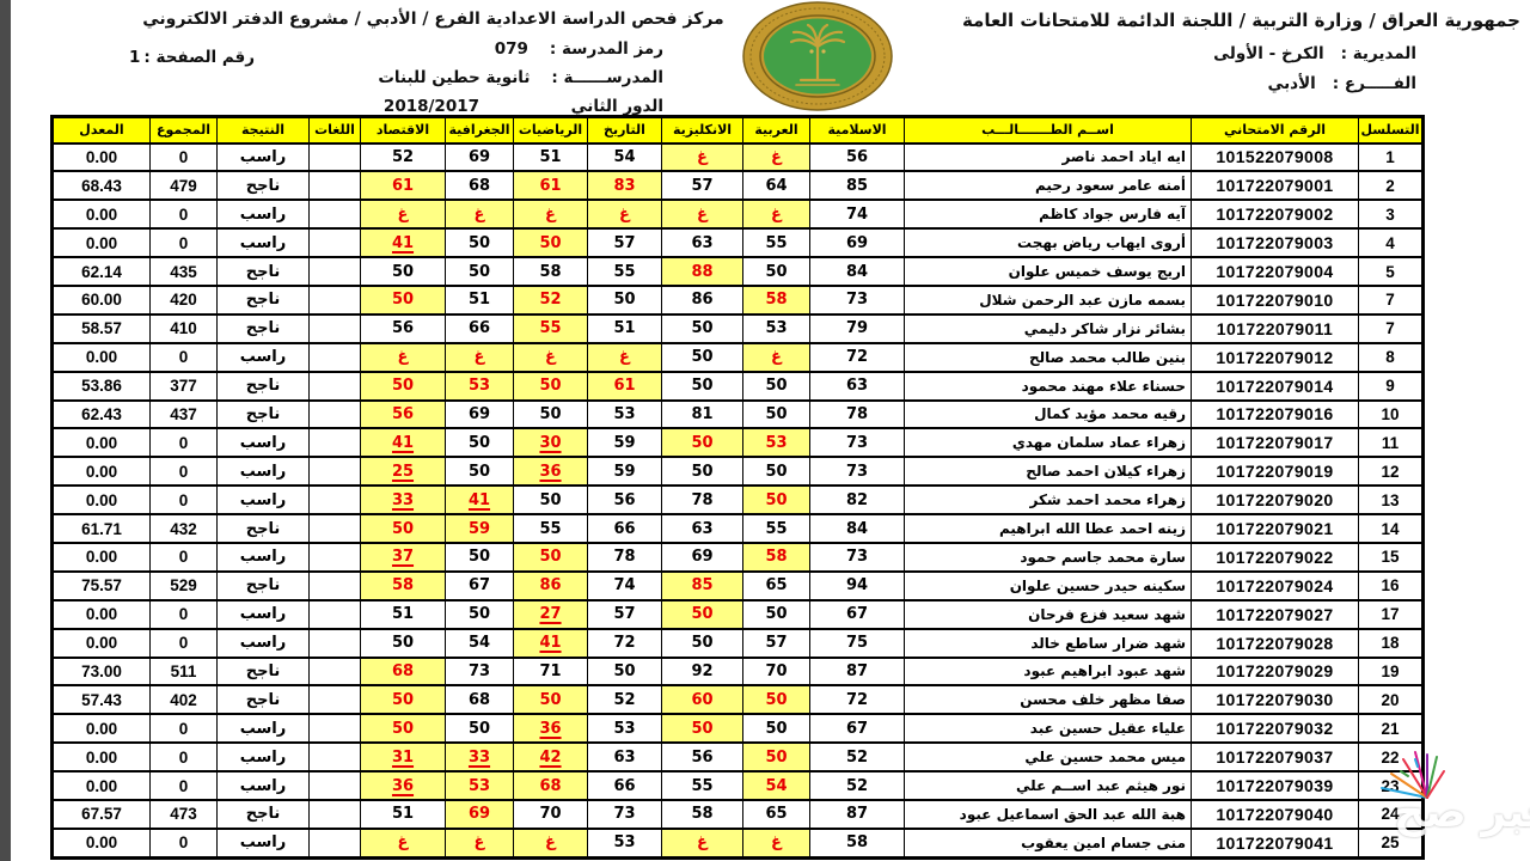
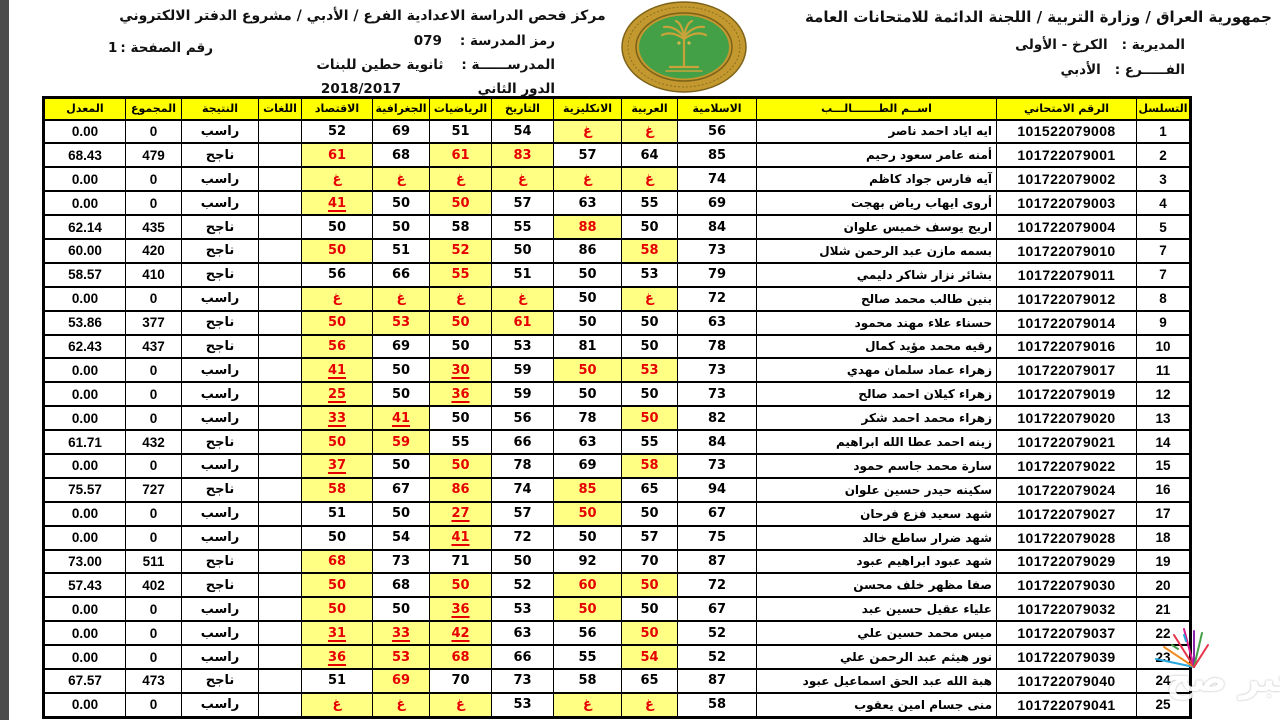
  جمهورية العراق / وزارة التربية / اللجنة الدائمة للامتحانات العامة
  المديرية :
  الكرخ - الأولى
  الفـــــرع :
  الأدبي
  مركز فحص الدراسة الاعدادية الفرع / الأدبي / مشروع الدفتر الالكتروني
  رمز المدرسة :
  079
  المدرســــــة :
  ثانوية حطين للبنات
  الدور الثاني
  2018/2017
  رقم الصفحة :
  1
  التسلسل	الرقم الامتحاني	اســم الطـــــــالـــب	الاسلامية	العربية	الانكليزية	التاريخ	الرياضيات	الجغرافية	الاقتصاد	اللغات	النتيجة	المجموع	المعدل
  1	101522079008	ايه اياد احمد ناصر	56	غ	غ	54	51	69	52		راسب	0	0.00
  2	101722079001	أمنه عامر سعود رحيم	85	64	57	83	61	68	61		ناجح	479	68.43
  3	101722079002	آيه فارس جواد كاظم	74	غ	غ	غ	غ	غ	غ		راسب	0	0.00
  4	101722079003	أروى ايهاب رياض بهجت	69	55	63	57	50	50	41		راسب	0	0.00
  5	101722079004	اريج يوسف خميس علوان	84	50	88	55	58	50	50		ناجح	435	62.14
  7	101722079010	بسمه مازن عبد الرحمن شلال	73	58	86	50	52	51	50		ناجح	420	60.00
  7	101722079011	بشائر نزار شاكر دليمي	79	53	50	51	55	66	56		ناجح	410	58.57
  8	101722079012	بنين طالب محمد صالح	72	غ	50	غ	غ	غ	غ		راسب	0	0.00
  9	101722079014	حسناء علاء مهند محمود	63	50	50	61	50	53	50		ناجح	377	53.86
  10	101722079016	رقيه محمد مؤيد كمال	78	50	81	53	50	69	56		ناجح	437	62.43
  11	101722079017	زهراء عماد سلمان مهدي	73	53	50	59	30	50	41		راسب	0	0.00
  12	101722079019	زهراء كيلان احمد صالح	73	50	50	59	36	50	25		راسب	0	0.00
  13	101722079020	زهراء محمد احمد شكر	82	50	78	56	50	41	33		راسب	0	0.00
  14	101722079021	زينه احمد عطا الله ابراهيم	84	55	63	66	55	59	50		ناجح	432	61.71
  15	101722079022	سارة محمد جاسم حمود	73	58	69	78	50	50	37		راسب	0	0.00
- 16	101722079024	سكينه حيدر حسين علوان	94	65	85	74	86	67	58		ناجح	529	75.57
+ 16	101722079024	سكينه حيدر حسين علوان	94	65	85	74	86	67	58		ناجح	727	75.57
  17	101722079027	شهد سعيد فزع فرحان	67	50	50	57	27	50	51		راسب	0	0.00
  18	101722079028	شهد ضرار ساطع خالد	75	57	50	72	41	54	50		راسب	0	0.00
  19	101722079029	شهد عبود ابراهيم عبود	87	70	92	50	71	73	68		ناجح	511	73.00
  20	101722079030	صفا مظهر خلف محسن	72	50	60	52	50	68	50		ناجح	402	57.43
  21	101722079032	علياء عقيل حسين عبد	67	50	50	53	36	50	50		راسب	0	0.00
  22	101722079037	ميس محمد حسين علي	52	50	56	63	42	33	31		راسب	0	0.00
- 23	101722079039	نور هيثم عبد اســم علي	52	54	55	66	68	53	36		راسب	0	0.00
+ 23	101722079039	نور هيثم عبد الرحمن علي	52	54	55	66	68	53	36		راسب	0	0.00
  24	101722079040	هبة الله عبد الحق اسماعيل عبود	87	65	58	73	70	69	51		ناجح	473	67.57
  25	101722079041	منى جسام امين يعقوب	58	غ	غ	53	غ	غ	غ		راسب	0	0.00
  بر صح
